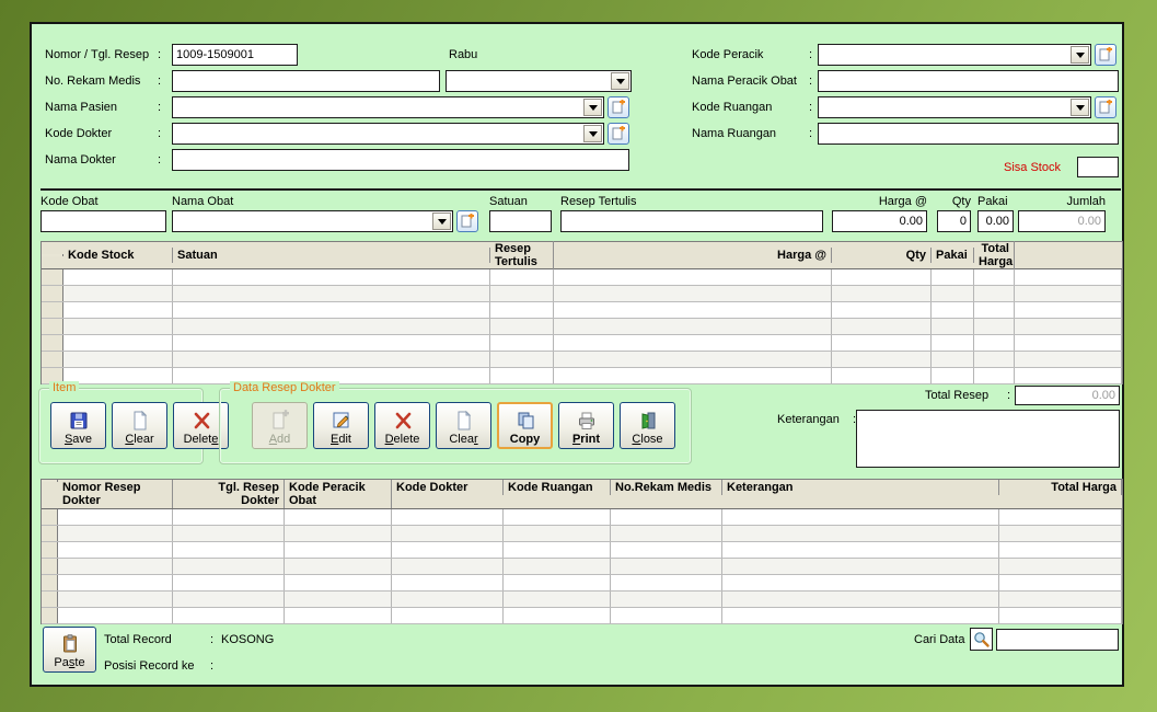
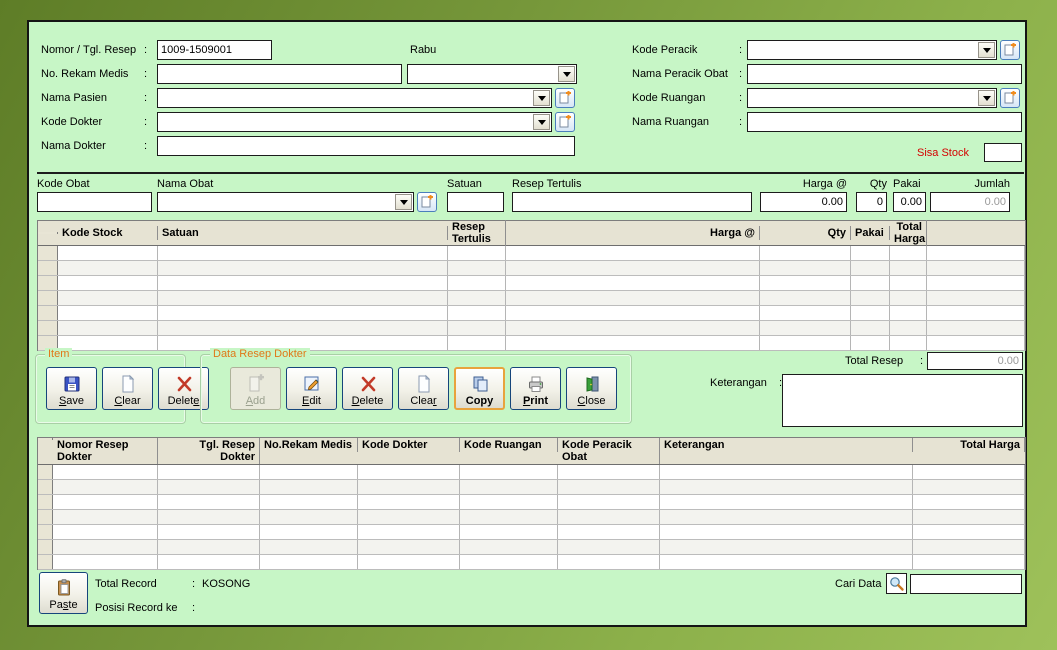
  Nomor / Tgl. Resep
  :
  1009-1509001
  Rabu
  No. Rekam Medis
  :
  Nama Pasien
  :
  Kode Dokter
  :
  Nama Dokter
  :
  Kode Peracik
  :
  Nama Peracik Obat
  :
  Kode Ruangan
  :
  Nama Ruangan
  :
  Sisa Stock
  Kode Obat
  Nama Obat
  Satuan
  Resep Tertulis
  Harga @
  0.00
  Qty
  0
  Pakai
  0.00
  Jumlah
  0.00
  Kode Stock
  Satuan
  Resep Tertulis
  Harga @
  Qty
  Pakai
  Total Harga
  Item
  Save
  Clear
  Delete
  Data Resep Dokter
  Add
  Edit
  Delete
  Clear
  Copy
  Print
  Close
  Total Resep
  :
  0.00
  Keterangan
  :
  Nomor Resep Dokter
  Tgl. Resep Dokter
- Kode Peracik Obat
+ No.Rekam Medis
  Kode Dokter
  Kode Ruangan
- No.Rekam Medis
+ Kode Peracik Obat
  Keterangan
  Total Harga
  Paste
  Total Record
  :
  KOSONG
  Posisi Record ke
  :
  Cari Data
